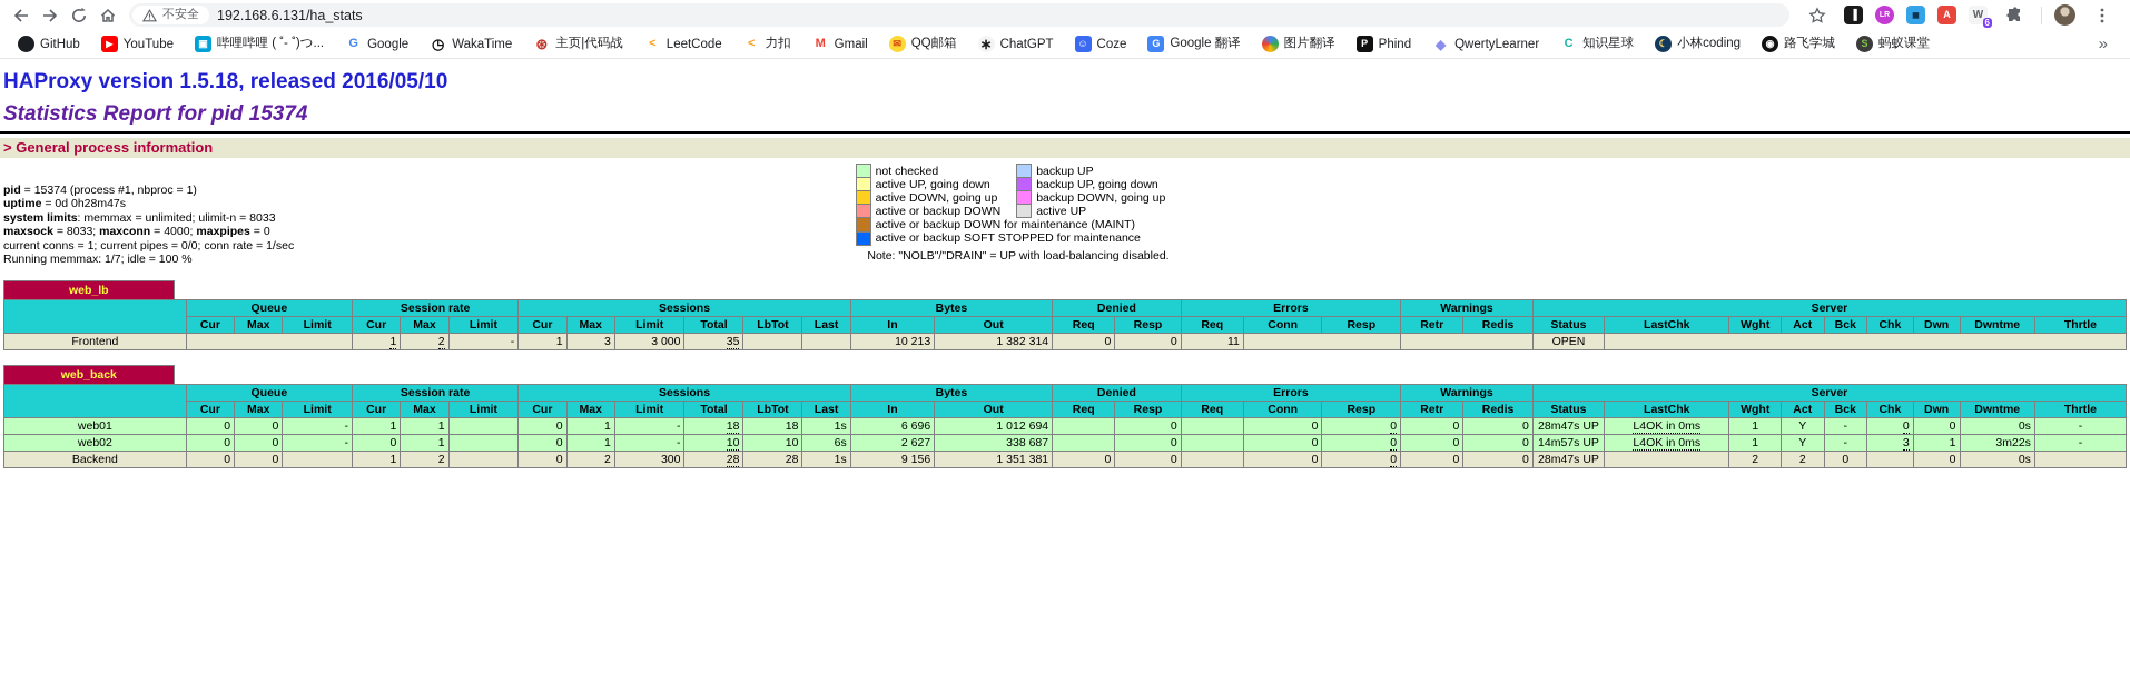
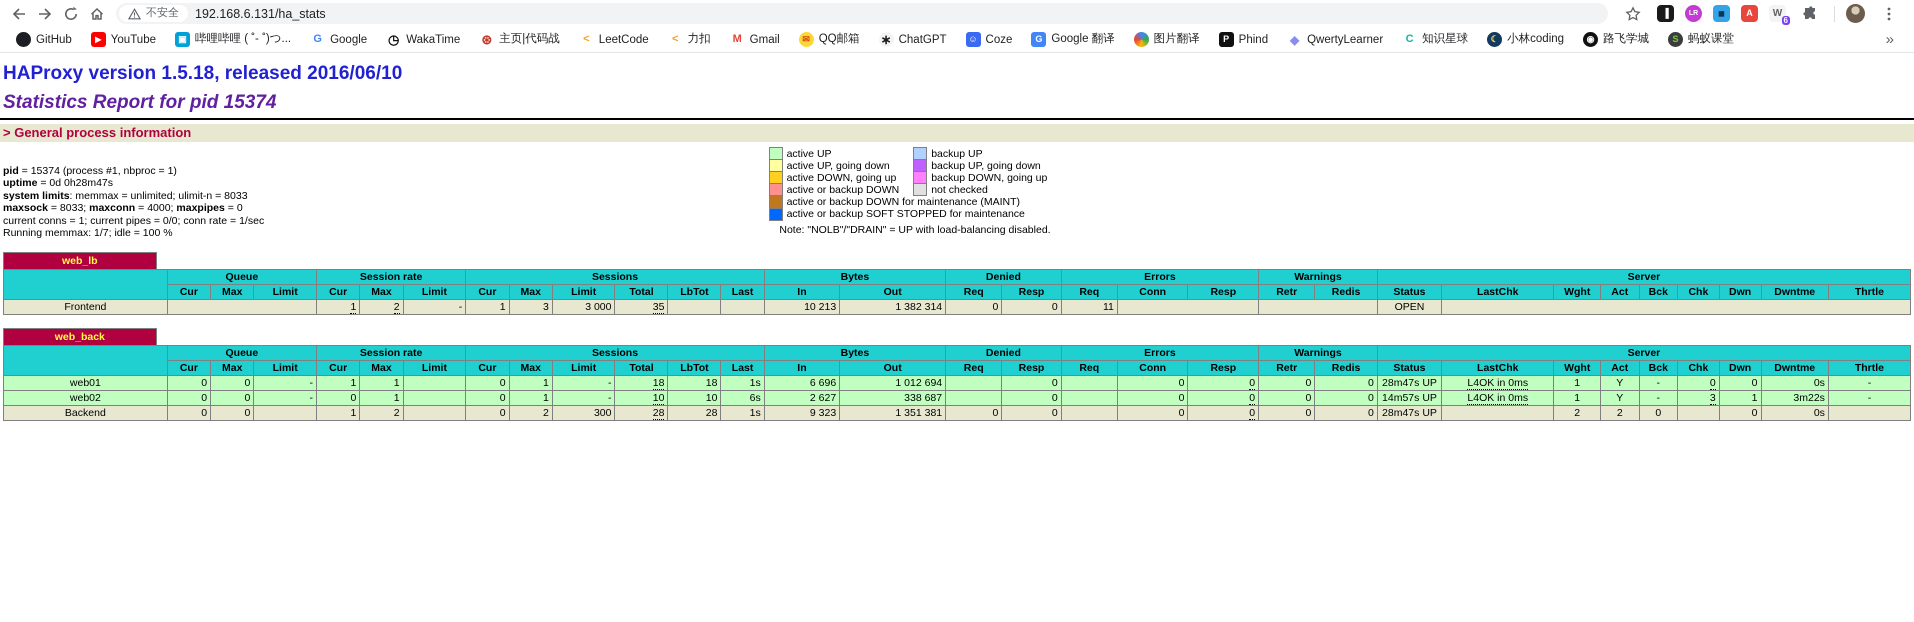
  不安全
  192.168.6.131/ha_stats
  ▐
  ◼
  A
  W
  6
  GitHub
  ▶
  YouTube
  ▣
  哔哩哔哩 ( ˚- ˚)つ...
  G
  Google
  ◷
  WakaTime
  ⊛
  主页|代码战
  <
  LeetCode
  <
  力扣
  M
  Gmail
  ✉
  QQ邮箱
  ∗
  ChatGPT
  ☺
  Coze
  G
  Google 翻译
  图片翻译
  P
  Phind
  ◆
  QwertyLearner
  C
  知识星球
  ☾
  小林coding
  ◉
  路飞学城
  S
  蚂蚁课堂
  »
- HAProxy version 1.5.18, released 2016/05/10
+ HAProxy version 1.5.18, released 2016/06/10
  Statistics Report for pid 15374
  > General process information
  pid = 15374 (process #1, nbproc = 1)
  uptime = 0d 0h28m47s
  system limits: memmax = unlimited; ulimit-n = 8033
  maxsock = 8033; maxconn = 4000; maxpipes = 0
  current conns = 1; current pipes = 0/0; conn rate = 1/sec
  Running memmax: 1/7; idle = 100 %
- 	not checked		backup UP
+ 	active UP		backup UP
  	active UP, going down		backup UP, going down
  	active DOWN, going up		backup DOWN, going up
- 	active or backup DOWN		active UP
+ 	active or backup DOWN		not checked
  	active or backup DOWN for maintenance (MAINT)
  	active or backup SOFT STOPPED for maintenance
  Note: "NOLB"/"DRAIN" = UP with load-balancing disabled.
  web_lb
  	Queue	Session rate	Sessions	Bytes	Denied	Errors	Warnings	Server
  Cur	Max	Limit	Cur	Max	Limit	Cur	Max	Limit	Total	LbTot	Last	In	Out	Req	Resp	Req	Conn	Resp	Retr	Redis	Status	LastChk	Wght	Act	Bck	Chk	Dwn	Dwntme	Thrtle
  Frontend		1	2	-	1	3	3 000	35			10 213	1 382 314	0	0	11			OPEN
  web_back
  	Queue	Session rate	Sessions	Bytes	Denied	Errors	Warnings	Server
  Cur	Max	Limit	Cur	Max	Limit	Cur	Max	Limit	Total	LbTot	Last	In	Out	Req	Resp	Req	Conn	Resp	Retr	Redis	Status	LastChk	Wght	Act	Bck	Chk	Dwn	Dwntme	Thrtle
  web01	0	0	-	1	1		0	1	-	18	18	1s	6 696	1 012 694		0		0	0	0	0	28m47s UP	L4OK in 0ms	1	Y	-	0	0	0s	-
  web02	0	0	-	0	1		0	1	-	10	10	6s	2 627	338 687		0		0	0	0	0	14m57s UP	L4OK in 0ms	1	Y	-	3	1	3m22s	-
- Backend	0	0		1	2		0	2	300	28	28	1s	9 156	1 351 381	0	0		0	0	0	0	28m47s UP		2	2	0		0	0s
+ Backend	0	0		1	2		0	2	300	28	28	1s	9 323	1 351 381	0	0		0	0	0	0	28m47s UP		2	2	0		0	0s
